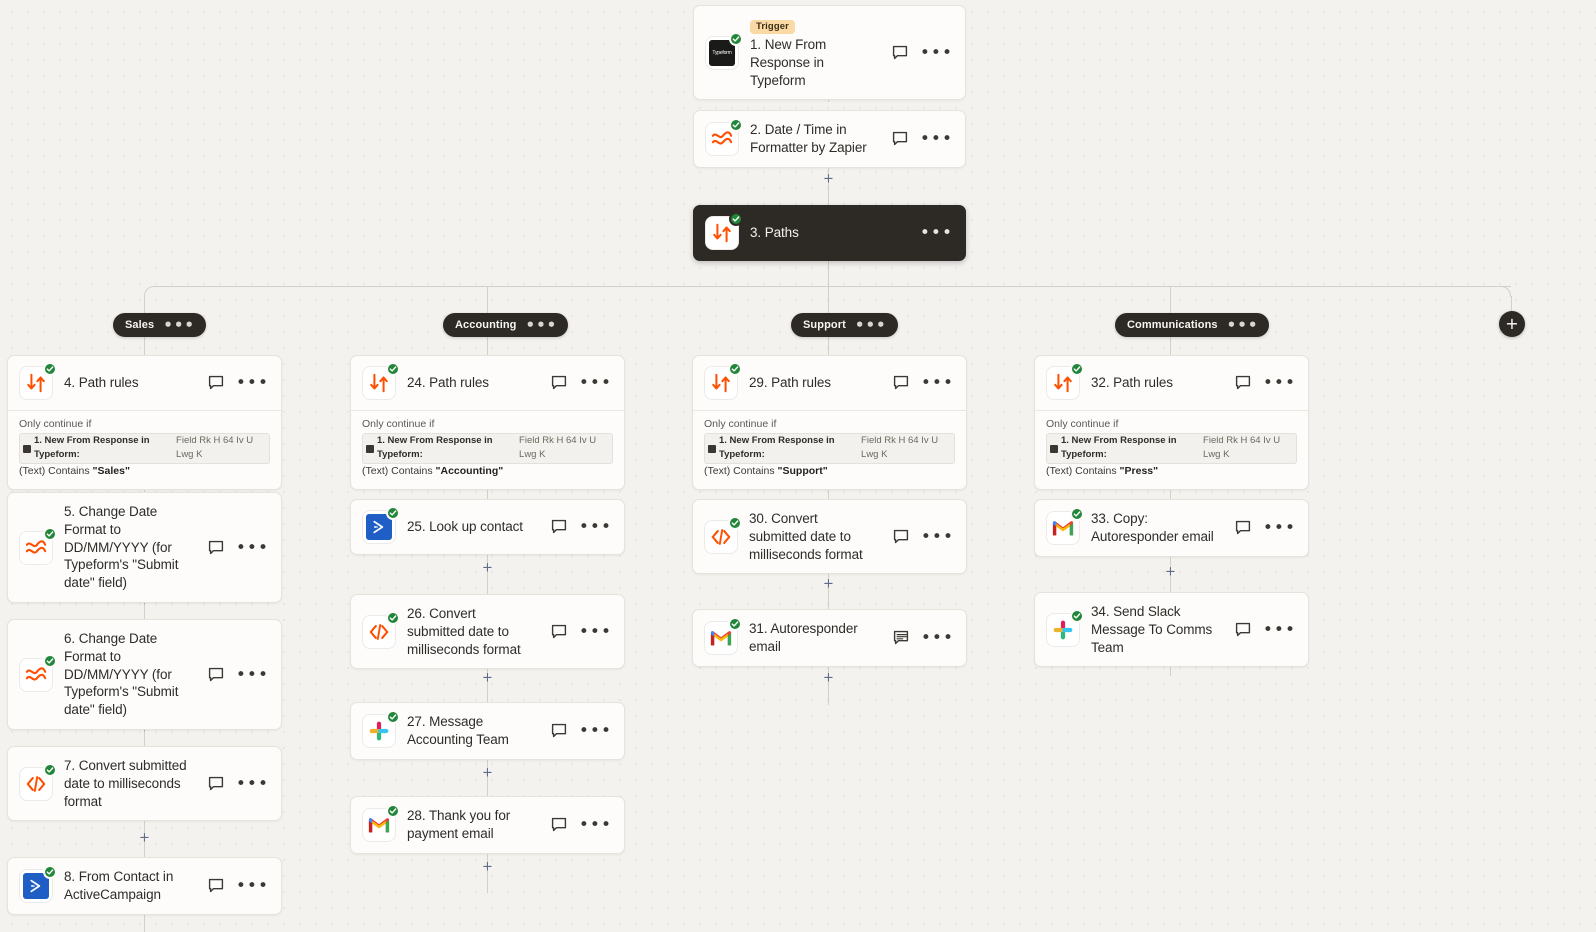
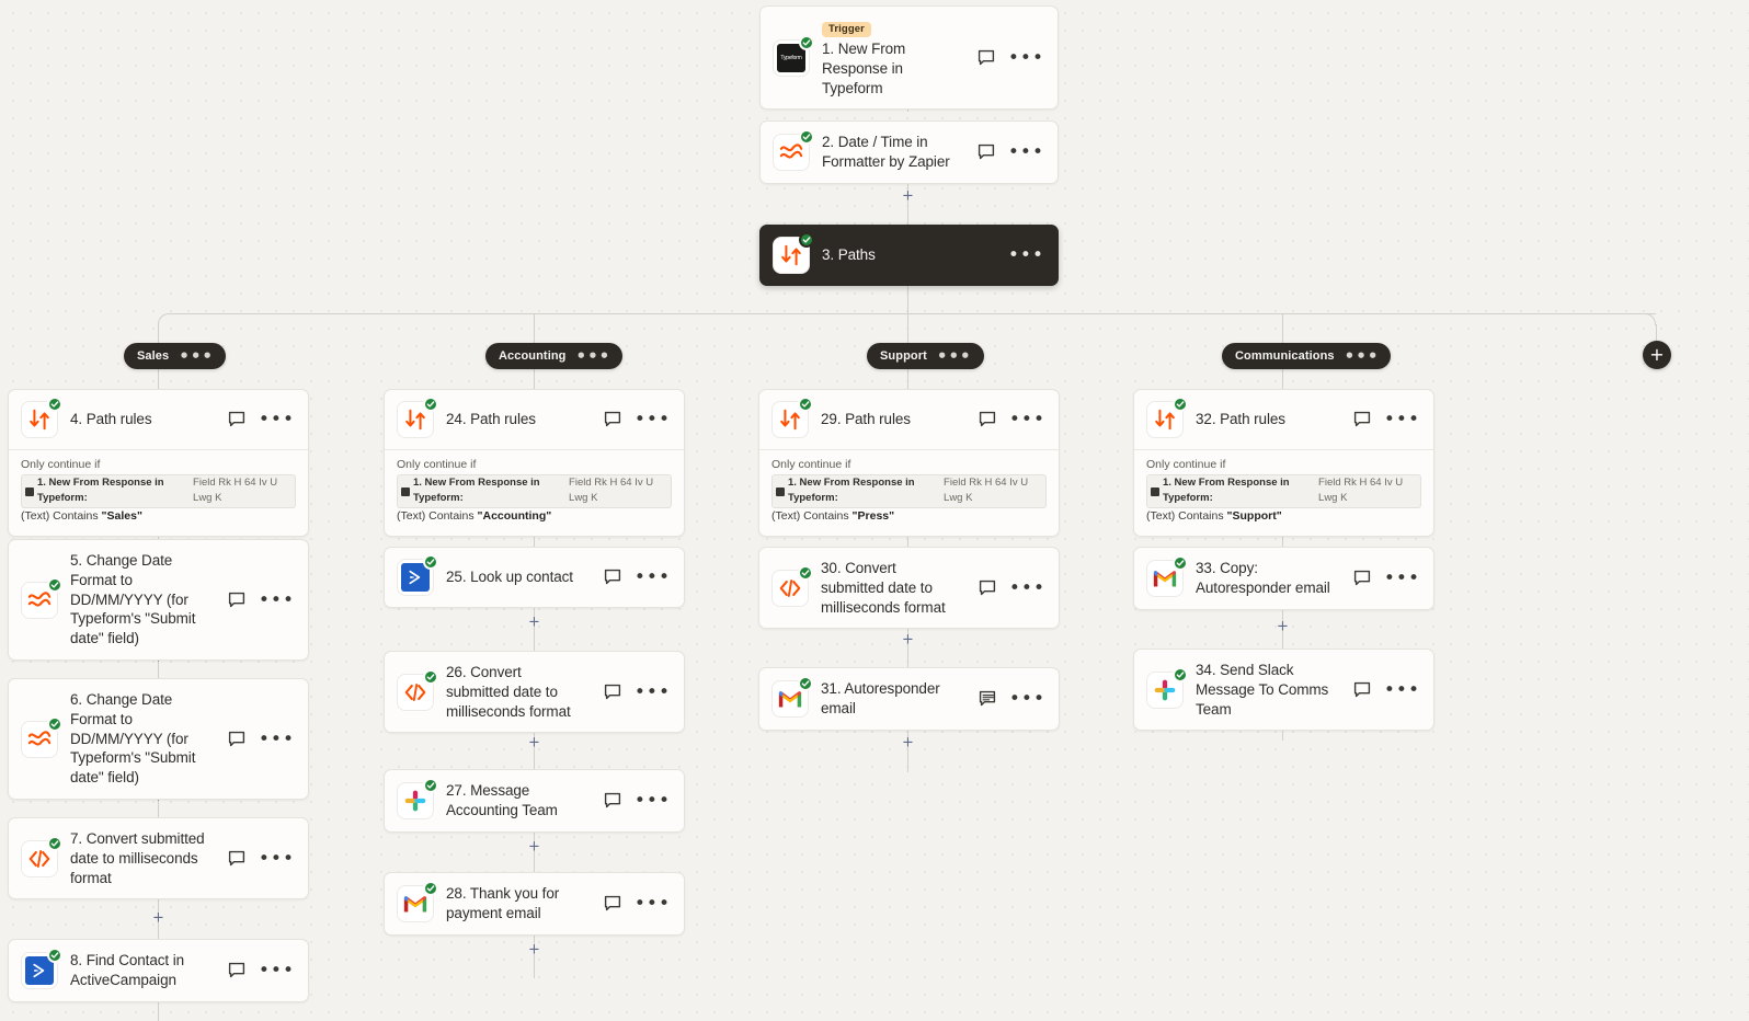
  Sales
  Accounting
  Support
  Communications
  Trigger
  1. New From Response in Typeform
  2. Date / Time in Formatter by Zapier
  3. Paths
  4. Path rules
  Only continue if
  1. New From Response in Typeform:
  Field Rk H 64 Iv U Lwg K
  (Text) Contains "Sales"
  24. Path rules
  Only continue if
  1. New From Response in Typeform:
  Field Rk H 64 Iv U Lwg K
  (Text) Contains "Accounting"
  29. Path rules
  Only continue if
  1. New From Response in Typeform:
  Field Rk H 64 Iv U Lwg K
- (Text) Contains "Support"
+ (Text) Contains "Press"
  32. Path rules
  Only continue if
  1. New From Response in Typeform:
  Field Rk H 64 Iv U Lwg K
- (Text) Contains "Press"
+ (Text) Contains "Support"
  5. Change Date Format to DD/MM/YYYY (for Typeform's "Submit date" field)
  6. Change Date Format to DD/MM/YYYY (for Typeform's "Submit date" field)
  7. Convert submitted date to milliseconds format
- 8. From Contact in ActiveCampaign
+ 8. Find Contact in ActiveCampaign
  25. Look up contact
  26. Convert submitted date to milliseconds format
  27. Message Accounting Team
  28. Thank you for payment email
  30. Convert submitted date to milliseconds format
  31. Autoresponder email
  33. Copy: Autoresponder email
  34. Send Slack Message To Comms Team
